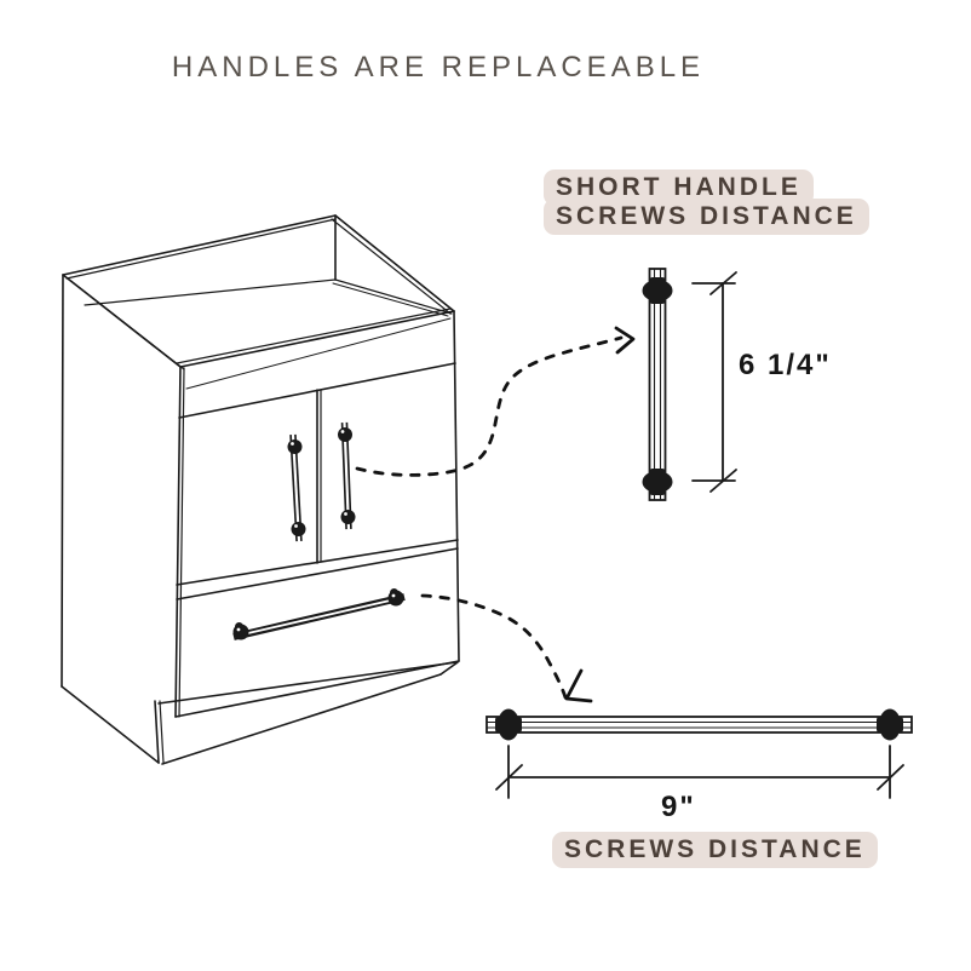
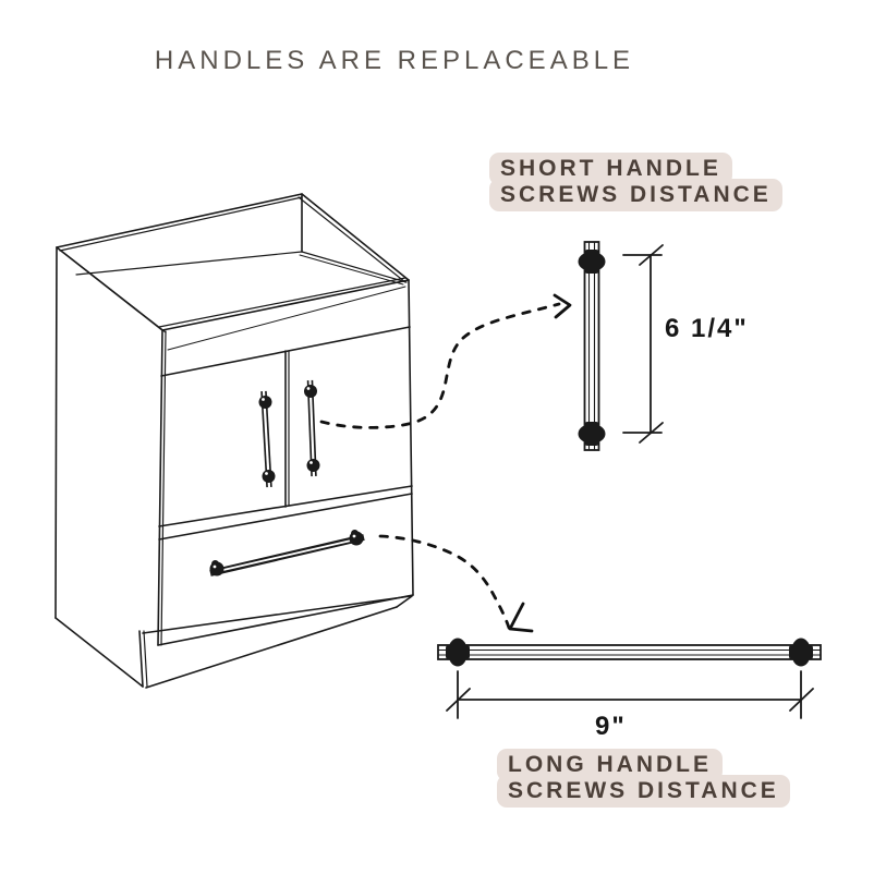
  HANDLES ARE REPLACEABLE
  SHORT HANDLE
  SCREWS DISTANCE
  6 1/4"
  9"
+ LONG HANDLE
  SCREWS DISTANCE
